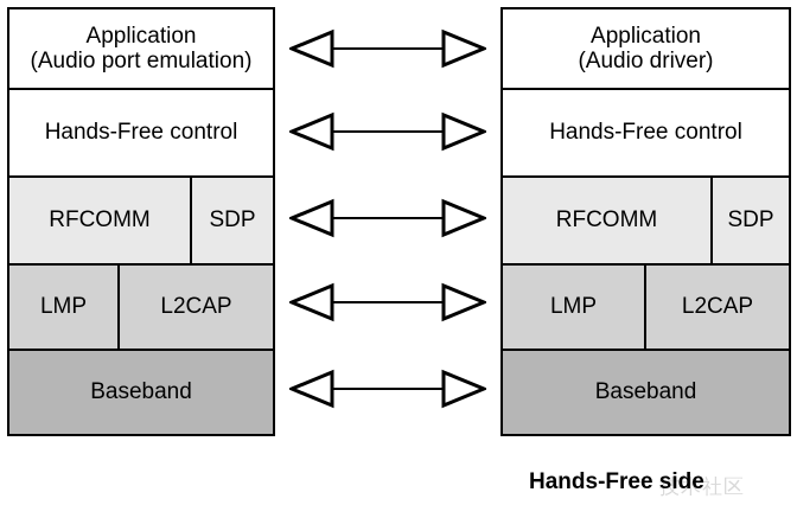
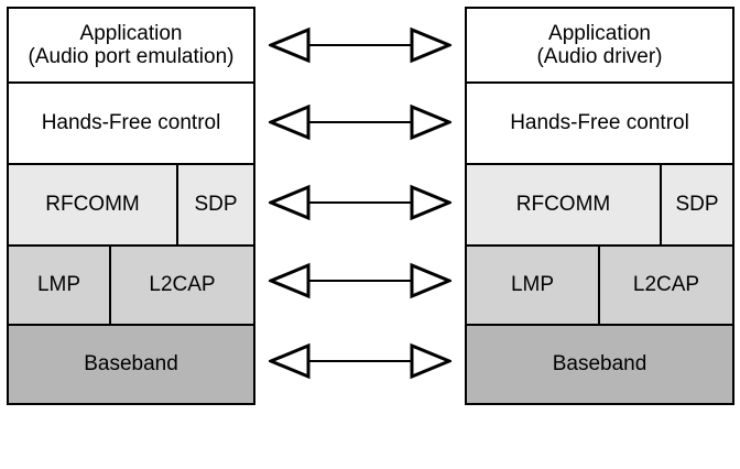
  Application
  (Audio port emulation)
  Hands-Free control
  RFCOMM
  SDP
  LMP
  L2CAP
  Baseband
  Application
  (Audio driver)
  Hands-Free control
  RFCOMM
  SDP
  LMP
  L2CAP
  Baseband
- 技术社区
- Hands-Free side
